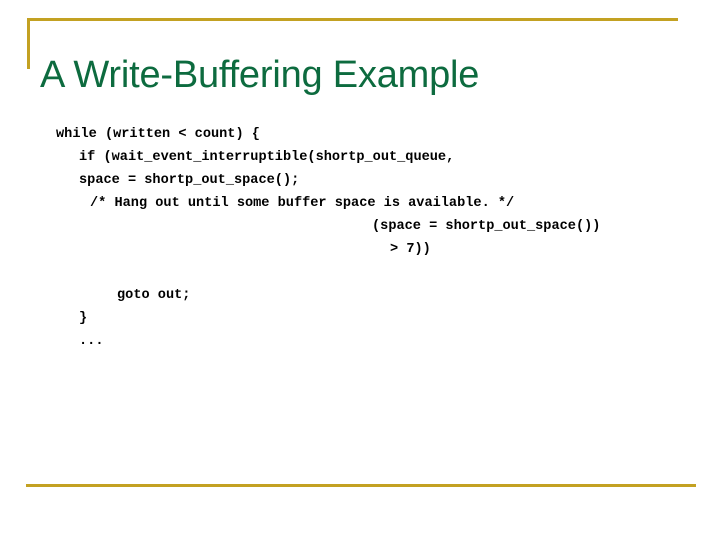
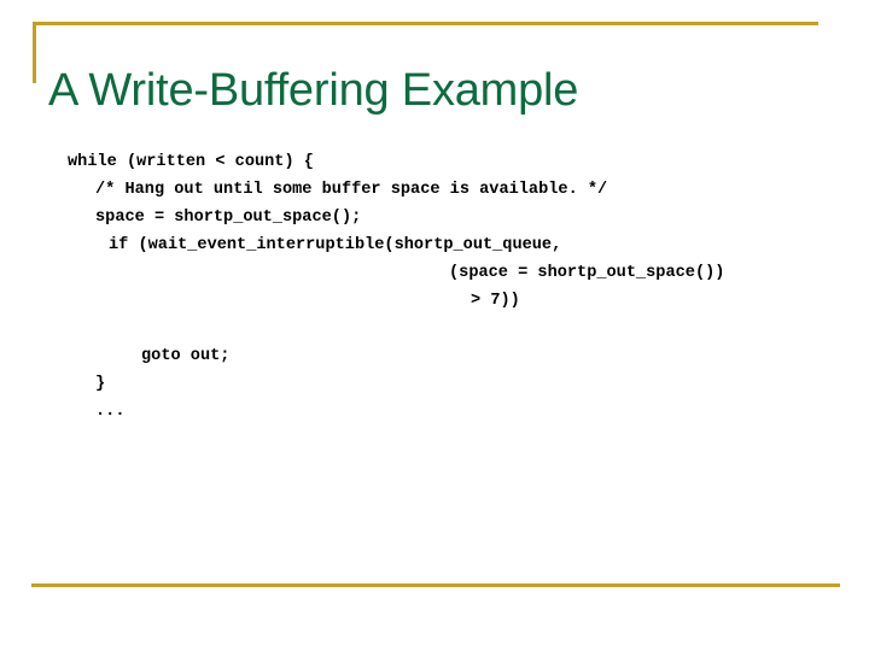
  A Write-Buffering Example
  while (written < count) {
- if (wait_event_interruptible(shortp_out_queue,
+ /* Hang out until some buffer space is available. */
  space = shortp_out_space();
- /* Hang out until some buffer space is available. */
+ if (wait_event_interruptible(shortp_out_queue,
  (space = shortp_out_space())
  > 7))
  goto out;
  }
  ...
